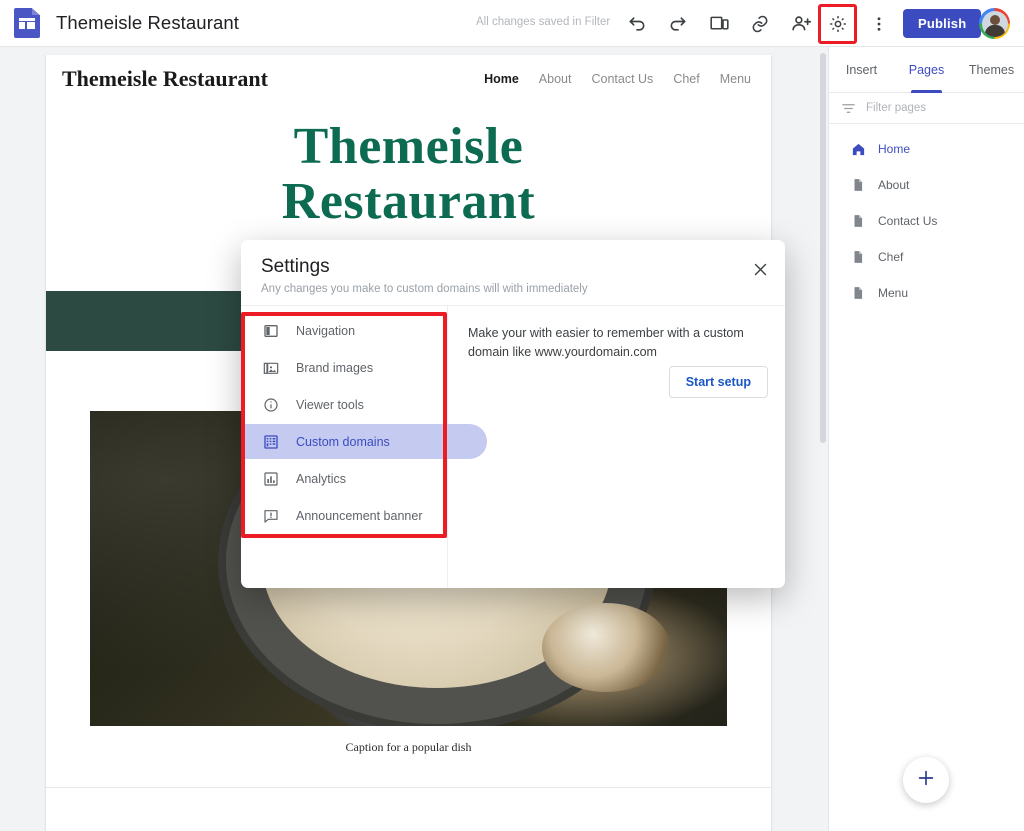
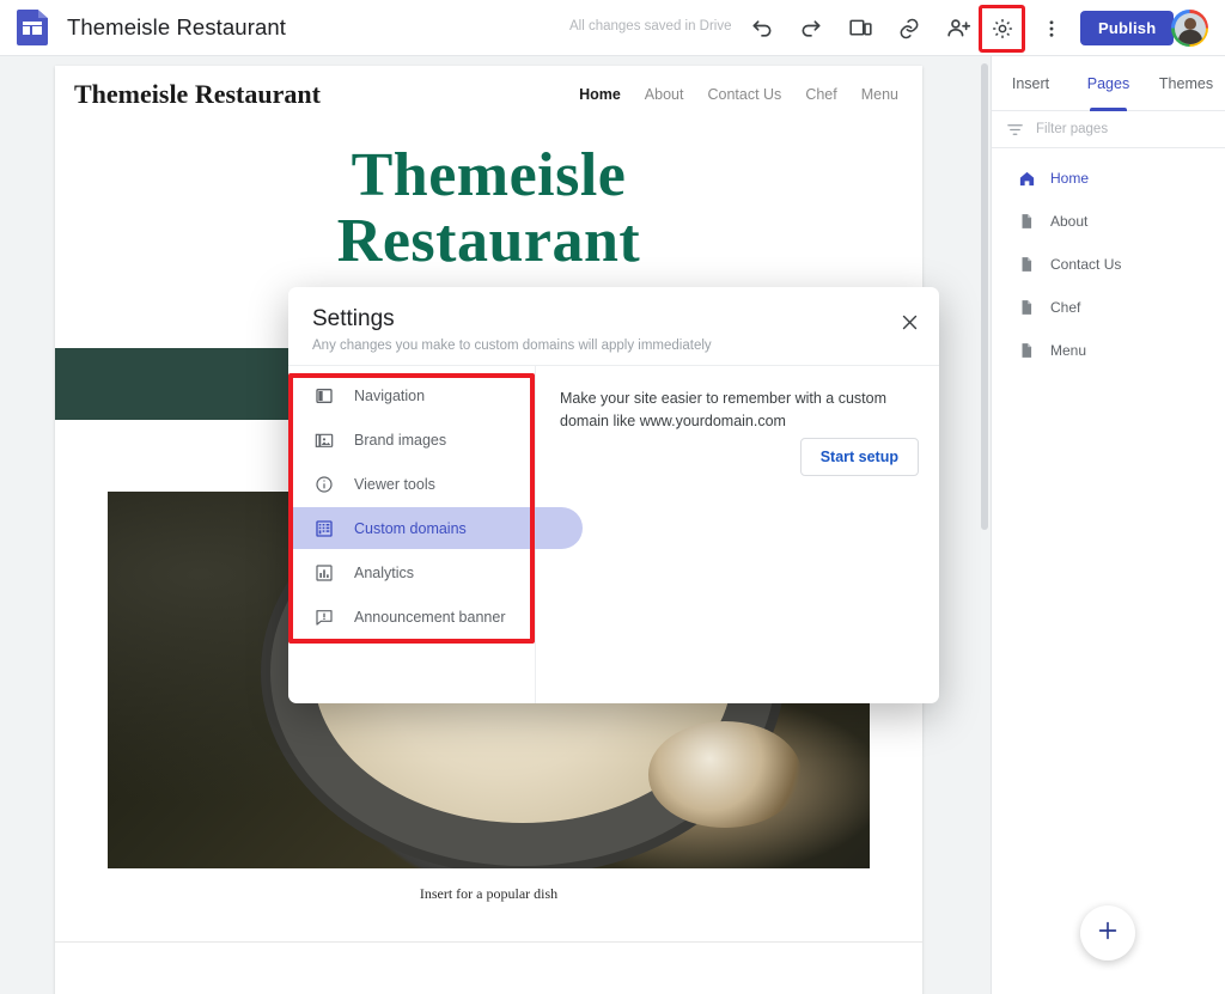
  Themeisle Restaurant
- All changes saved in Filter
+ All changes saved in Drive
  Publish
  Themeisle Restaurant
  Home
  About
  Contact Us
  Chef
  Menu
  Themeisle
  Restaurant
- Caption for a popular dish
+ Insert for a popular dish
  Insert
  Pages
  Themes
  Filter pages
  Home
  About
  Contact Us
  Chef
  Menu
  Settings
- Any changes you make to custom domains will with immediately
+ Any changes you make to custom domains will apply immediately
  Navigation
  Brand images
  Viewer tools
  Custom domains
  Analytics
  Announcement banner
- Make your with easier to remember with a custom domain like www.yourdomain.com
+ Make your site easier to remember with a custom domain like www.yourdomain.com
  Start setup
